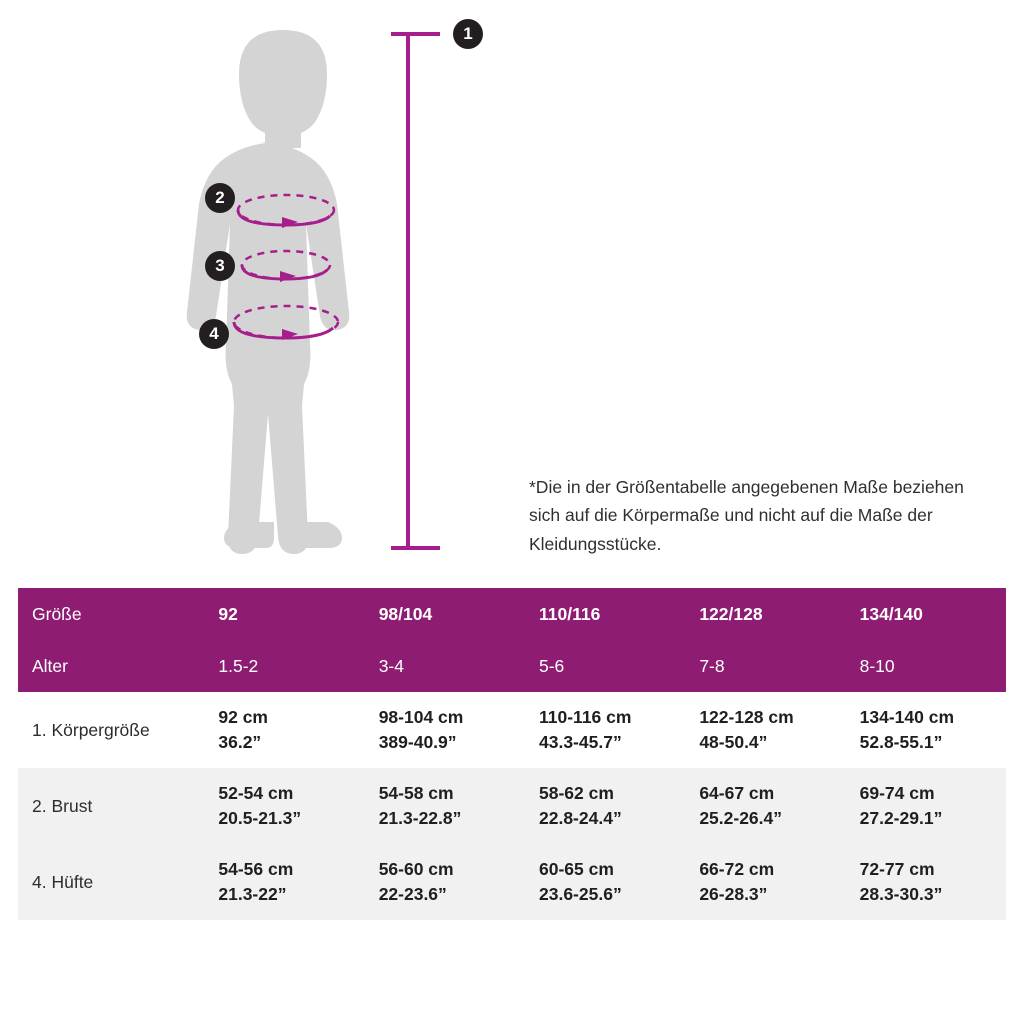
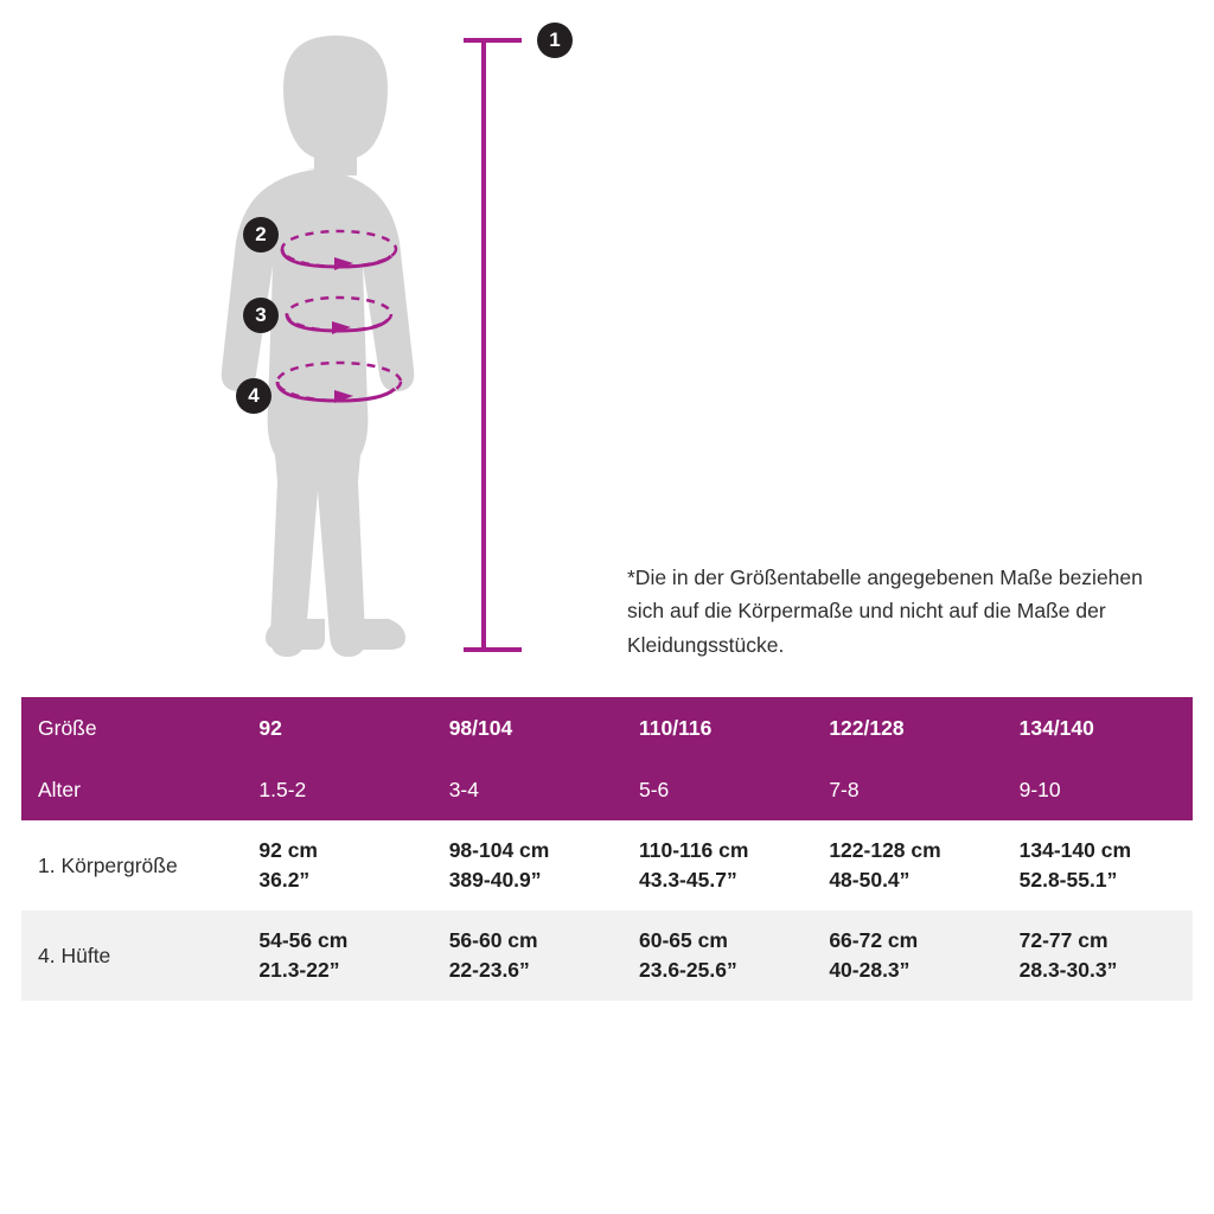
  1
  2
  3
  4
  *Die in der Größentabelle angegebenen Maße beziehen sich auf die Körpermaße und nicht auf die Maße der Kleidungsstücke.
  Größe	92	98/104	110/116	122/128	134/140
- Alter	1.5-2	3-4	5-6	7-8	8-10
+ Alter	1.5-2	3-4	5-6	7-8	9-10
  1. Körpergröße	92 cm36.2”	98-104 cm389-40.9”	110-116 cm43.3-45.7”	122-128 cm48-50.4”	134-140 cm52.8-55.1”
- 2. Brust	52-54 cm20.5-21.3”	54-58 cm21.3-22.8”	58-62 cm22.8-24.4”	64-67 cm25.2-26.4”	69-74 cm27.2-29.1”
- 4. Hüfte	54-56 cm21.3-22”	56-60 cm22-23.6”	60-65 cm23.6-25.6”	66-72 cm26-28.3”	72-77 cm28.3-30.3”
+ 4. Hüfte	54-56 cm21.3-22”	56-60 cm22-23.6”	60-65 cm23.6-25.6”	66-72 cm40-28.3”	72-77 cm28.3-30.3”
